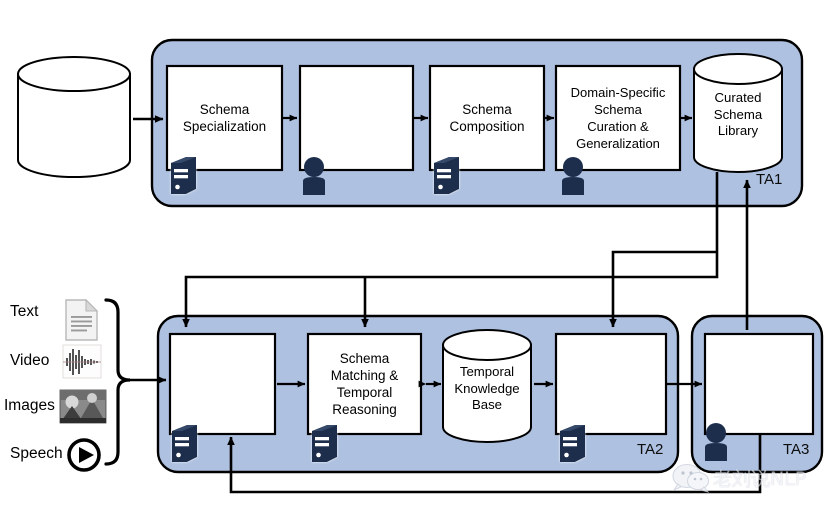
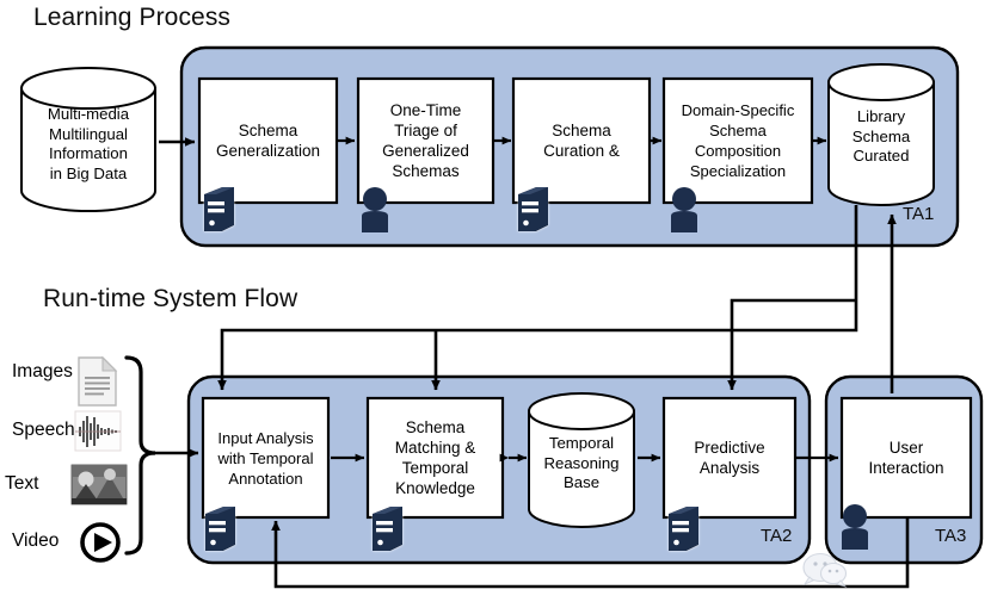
+ Learning Process
+ Run-time System Flow
+ Multi-media
+ Multilingual
+ Information
+ in Big Data
  Schema
- Specialization
+ Generalization
+ One-Time
+ Triage of
+ Generalized
+ Schemas
  Schema
- Composition
+ Curation &
  Domain-Specific
  Schema
- Curation &
+ Composition
- Generalization
+ Specialization
- Curated
+ Library
  Schema
- Library
+ Curated
  TA1
- Text
+ Images
- Video
+ Speech
- Images
+ Text
- Speech
+ Video
+ Input Analysis
+ with Temporal
+ Annotation
  Schema
  Matching &
  Temporal
- Reasoning
+ Knowledge
  Temporal
- Knowledge
+ Reasoning
  Base
+ Predictive
+ Analysis
+ User
+ Interaction
  TA2
  TA3
- 老刘说NLP
